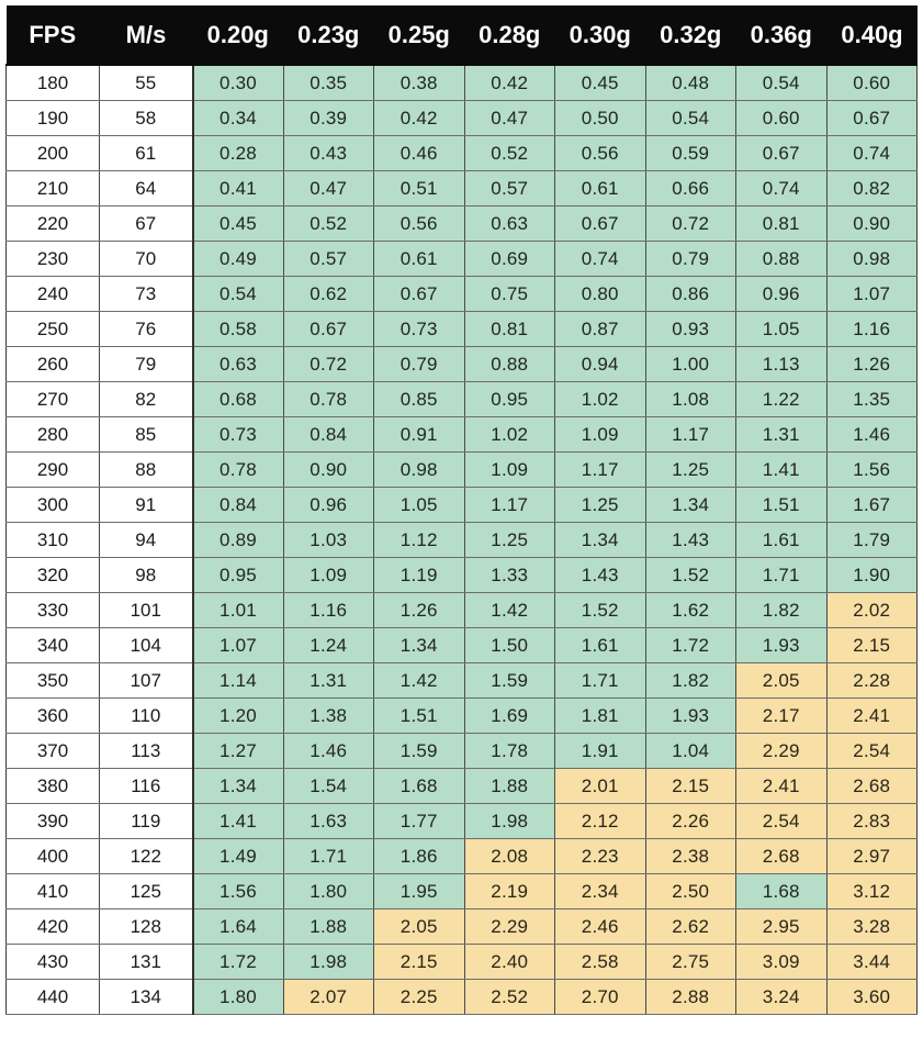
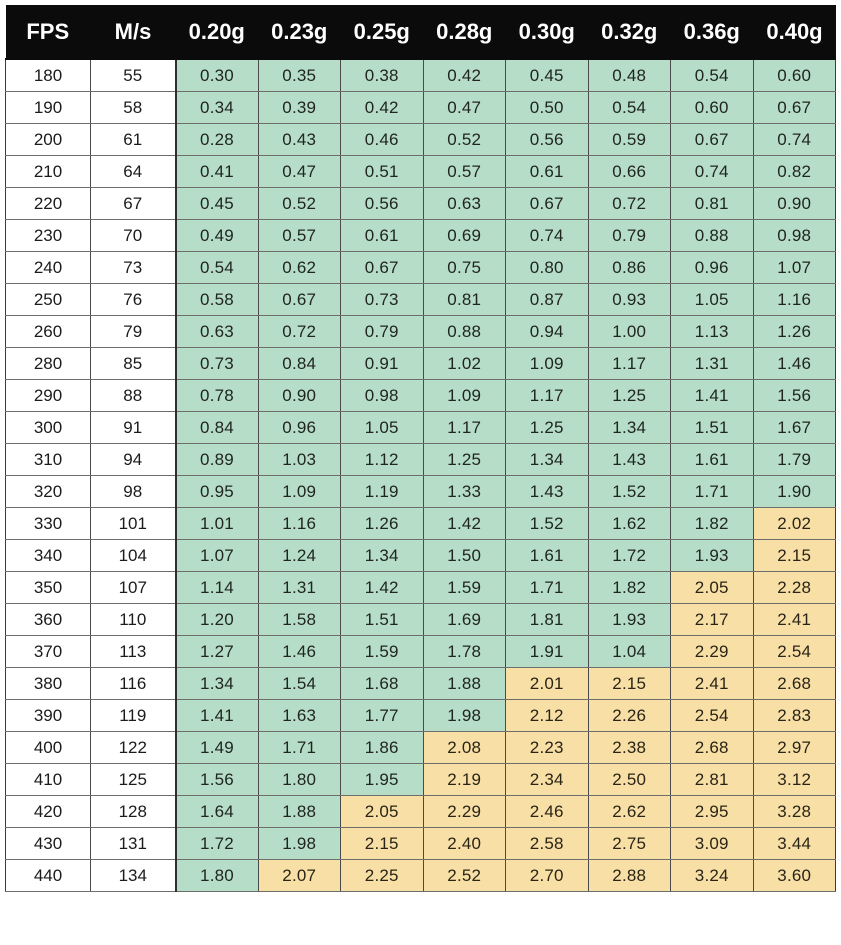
  FPS	M/s	0.20g	0.23g	0.25g	0.28g	0.30g	0.32g	0.36g	0.40g
  180	55	0.30	0.35	0.38	0.42	0.45	0.48	0.54	0.60
  190	58	0.34	0.39	0.42	0.47	0.50	0.54	0.60	0.67
  200	61	0.28	0.43	0.46	0.52	0.56	0.59	0.67	0.74
  210	64	0.41	0.47	0.51	0.57	0.61	0.66	0.74	0.82
  220	67	0.45	0.52	0.56	0.63	0.67	0.72	0.81	0.90
  230	70	0.49	0.57	0.61	0.69	0.74	0.79	0.88	0.98
  240	73	0.54	0.62	0.67	0.75	0.80	0.86	0.96	1.07
  250	76	0.58	0.67	0.73	0.81	0.87	0.93	1.05	1.16
  260	79	0.63	0.72	0.79	0.88	0.94	1.00	1.13	1.26
- 270	82	0.68	0.78	0.85	0.95	1.02	1.08	1.22	1.35
  280	85	0.73	0.84	0.91	1.02	1.09	1.17	1.31	1.46
  290	88	0.78	0.90	0.98	1.09	1.17	1.25	1.41	1.56
  300	91	0.84	0.96	1.05	1.17	1.25	1.34	1.51	1.67
  310	94	0.89	1.03	1.12	1.25	1.34	1.43	1.61	1.79
  320	98	0.95	1.09	1.19	1.33	1.43	1.52	1.71	1.90
  330	101	1.01	1.16	1.26	1.42	1.52	1.62	1.82	2.02
  340	104	1.07	1.24	1.34	1.50	1.61	1.72	1.93	2.15
  350	107	1.14	1.31	1.42	1.59	1.71	1.82	2.05	2.28
- 360	110	1.20	1.38	1.51	1.69	1.81	1.93	2.17	2.41
+ 360	110	1.20	1.58	1.51	1.69	1.81	1.93	2.17	2.41
  370	113	1.27	1.46	1.59	1.78	1.91	1.04	2.29	2.54
  380	116	1.34	1.54	1.68	1.88	2.01	2.15	2.41	2.68
  390	119	1.41	1.63	1.77	1.98	2.12	2.26	2.54	2.83
  400	122	1.49	1.71	1.86	2.08	2.23	2.38	2.68	2.97
- 410	125	1.56	1.80	1.95	2.19	2.34	2.50	1.68	3.12
+ 410	125	1.56	1.80	1.95	2.19	2.34	2.50	2.81	3.12
  420	128	1.64	1.88	2.05	2.29	2.46	2.62	2.95	3.28
  430	131	1.72	1.98	2.15	2.40	2.58	2.75	3.09	3.44
  440	134	1.80	2.07	2.25	2.52	2.70	2.88	3.24	3.60
